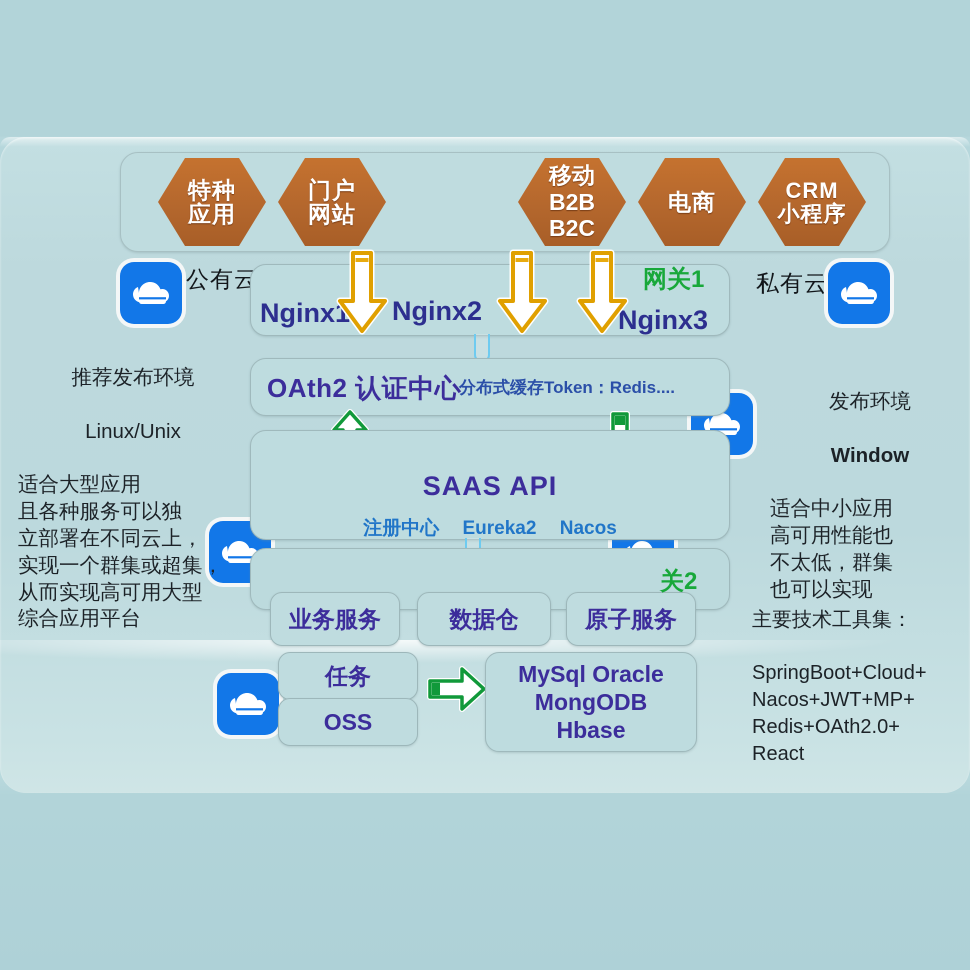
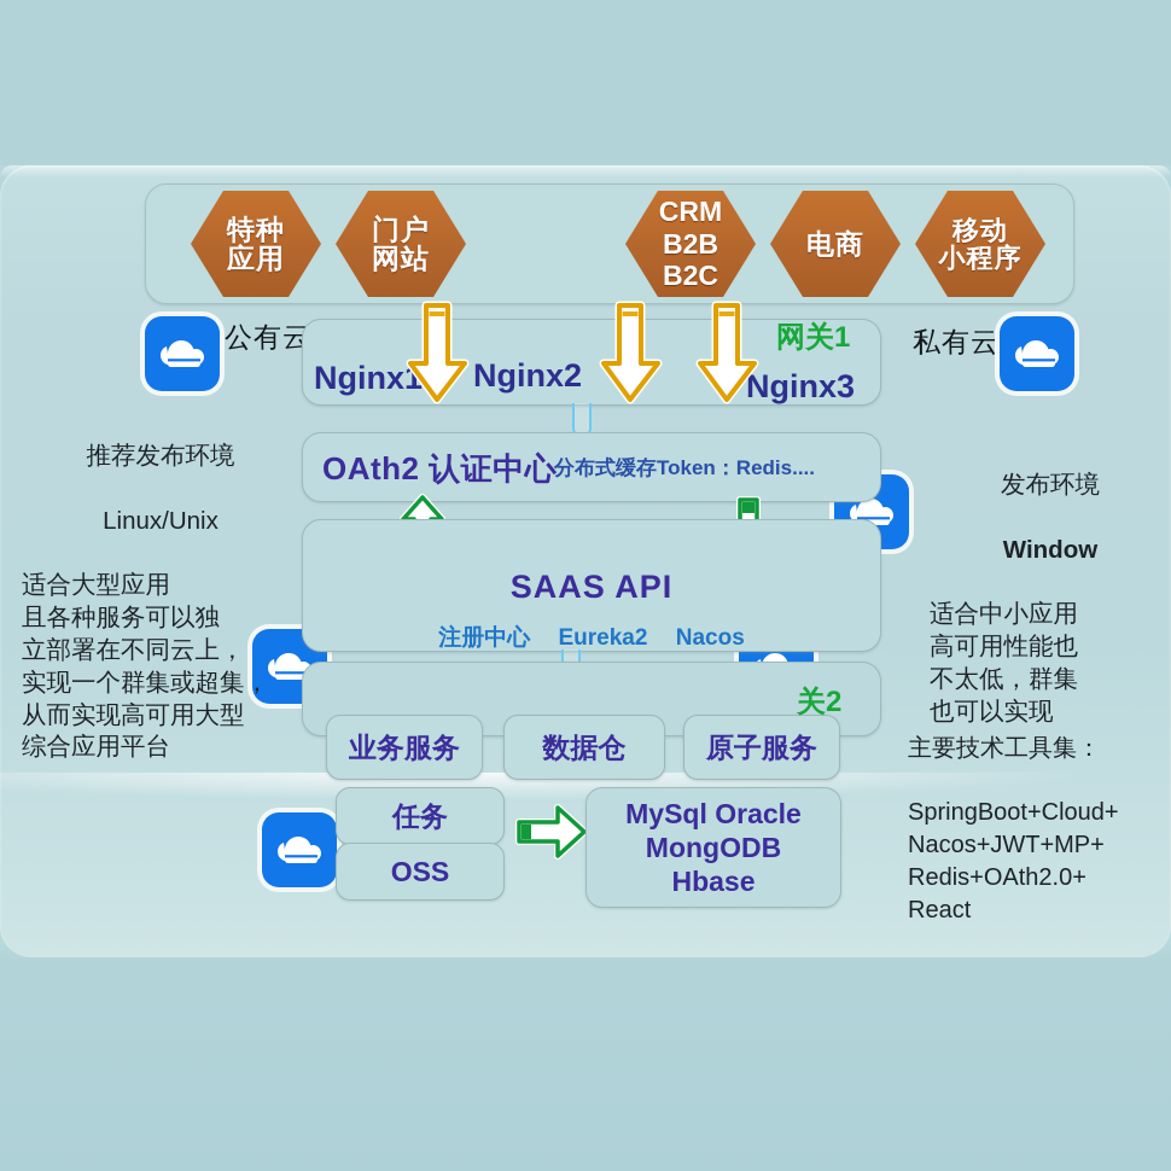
  特种
  应用
  门户
  网站
- 移动
+ CRM
  B2B
  B2C
  电商
- CRM
+ 移动
  小程序
  公有云
  私有云
  Nginx1
  Nginx2
  Nginx3
  网关1
  关2
  OAth2 认证中心
  分布式缓存Token：Redis....
  SAAS API
  注册中心 Eureka2 Nacos
  业务服务
  数据仓
  原子服务
  任务
  OSS
  MySql Oracle
  MongODB
  Hbase
  推荐发布环境
  Linux/Unix
  适合大型应用
  且各种服务可以独
  立部署在不同云上，
  实现一个群集或超集，
  从而实现高可用大型
  综合应用平台
  发布环境
  Window
  适合中小应用
  高可用性能也
  不太低，群集
  也可以实现
  主要技术工具集：
  SpringBoot+Cloud+
  Nacos+JWT+MP+
  Redis+OAth2.0+
  React
